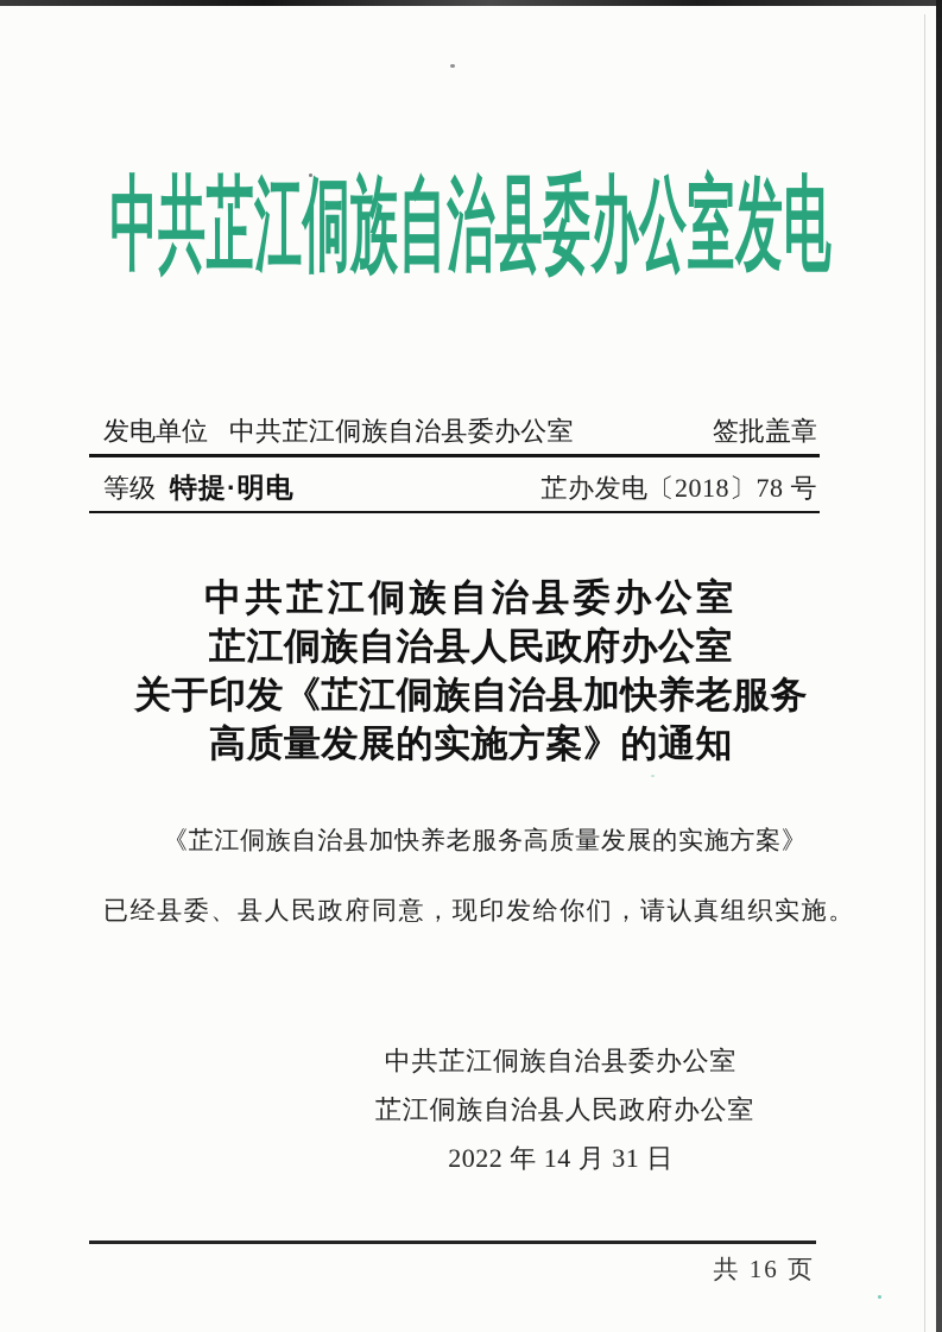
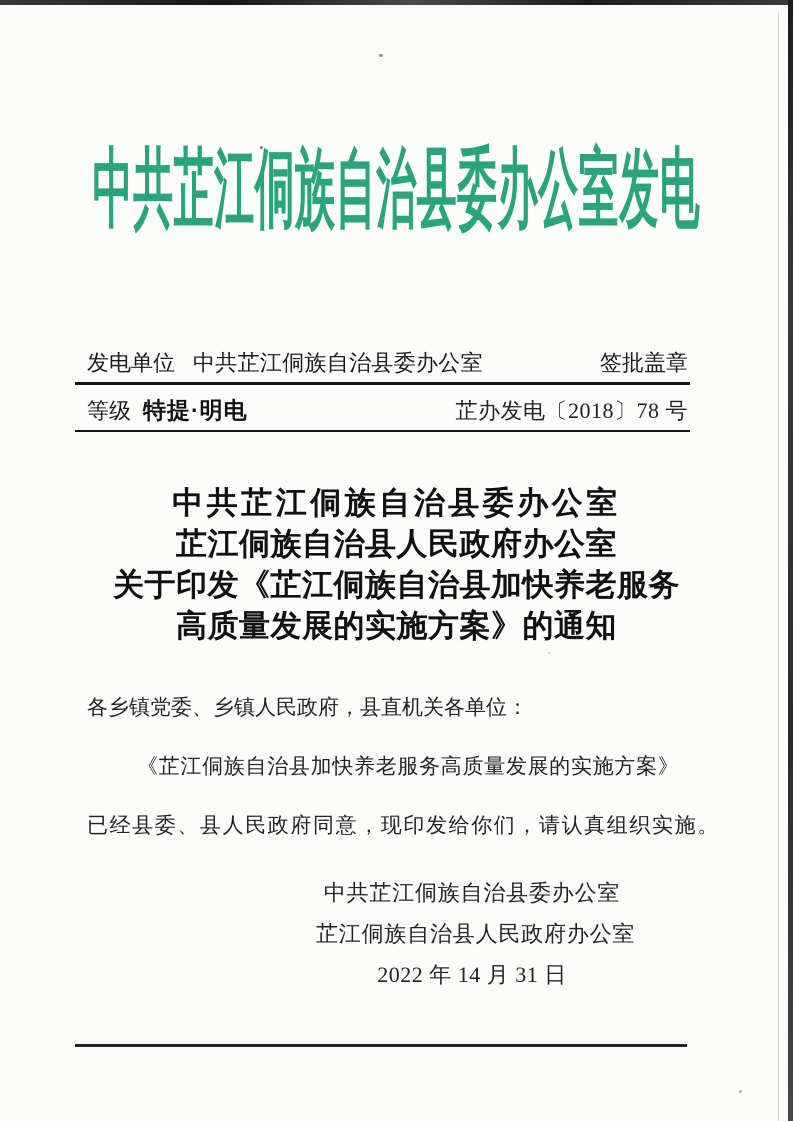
  中共芷江侗族自治县委办公室发电
  发电单位
  中共芷江侗族自治县委办公室
  签批盖章
  等级
  特提·明电
  芷办发电〔2018〕78 号
  中共芷江侗族自治县委办公室
  芷江侗族自治县人民政府办公室
  关于印发《芷江侗族自治县加快养老服务
  高质量发展的实施方案》的通知
+ 各乡镇党委、乡镇人民政府，县直机关各单位：
  《芷江侗族自治县加快养老服务高质量发展的实施方案》
  已经县委、县人民政府同意，现印发给你们，请认真组织实施。
  中共芷江侗族自治县委办公室
  芷江侗族自治县人民政府办公室
  2022 年 14 月 31 日
- 共 16 页
